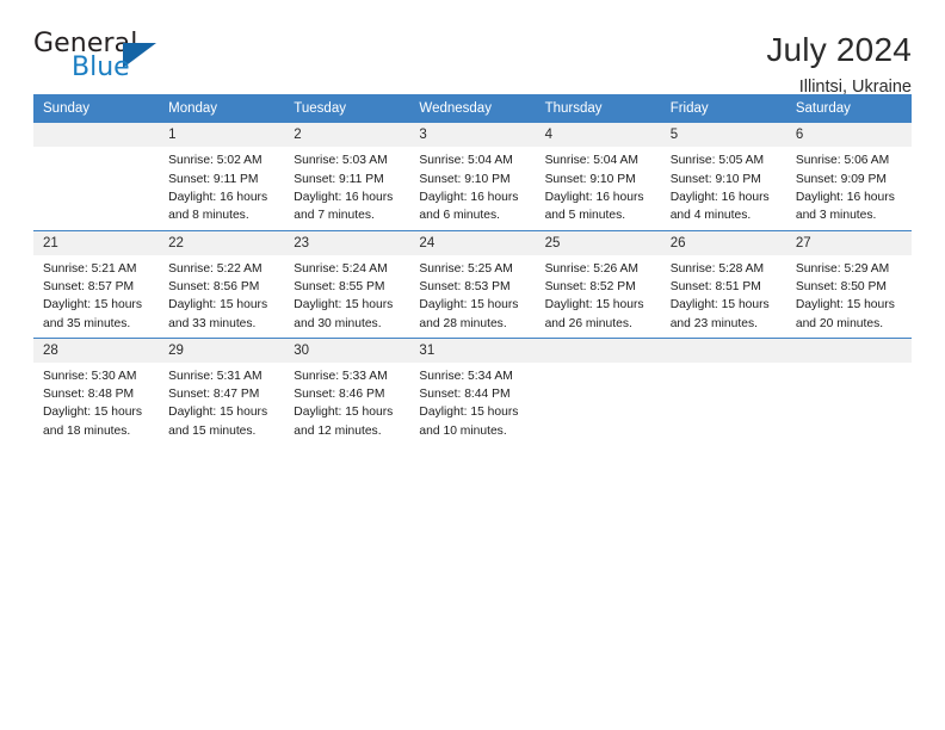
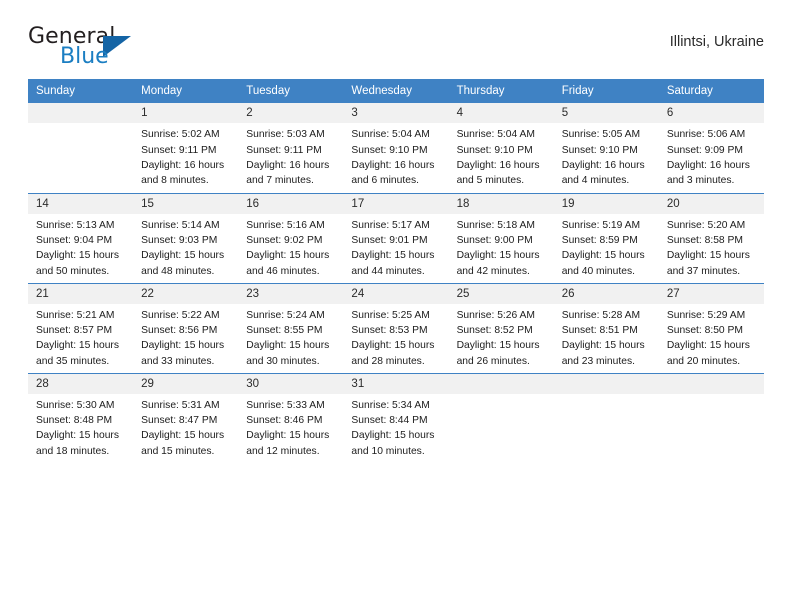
  General
  Blue
- July 2024
  Illintsi, Ukraine
  Sunday	Monday	Tuesday	Wednesday	Thursday	Friday	Saturday
  	1Sunrise: 5:02 AMSunset: 9:11 PMDaylight: 16 hoursand 8 minutes.	2Sunrise: 5:03 AMSunset: 9:11 PMDaylight: 16 hoursand 7 minutes.	3Sunrise: 5:04 AMSunset: 9:10 PMDaylight: 16 hoursand 6 minutes.	4Sunrise: 5:04 AMSunset: 9:10 PMDaylight: 16 hoursand 5 minutes.	5Sunrise: 5:05 AMSunset: 9:10 PMDaylight: 16 hoursand 4 minutes.	6Sunrise: 5:06 AMSunset: 9:09 PMDaylight: 16 hoursand 3 minutes.
+ 14Sunrise: 5:13 AMSunset: 9:04 PMDaylight: 15 hoursand 50 minutes.	15Sunrise: 5:14 AMSunset: 9:03 PMDaylight: 15 hoursand 48 minutes.	16Sunrise: 5:16 AMSunset: 9:02 PMDaylight: 15 hoursand 46 minutes.	17Sunrise: 5:17 AMSunset: 9:01 PMDaylight: 15 hoursand 44 minutes.	18Sunrise: 5:18 AMSunset: 9:00 PMDaylight: 15 hoursand 42 minutes.	19Sunrise: 5:19 AMSunset: 8:59 PMDaylight: 15 hoursand 40 minutes.	20Sunrise: 5:20 AMSunset: 8:58 PMDaylight: 15 hoursand 37 minutes.
  21Sunrise: 5:21 AMSunset: 8:57 PMDaylight: 15 hoursand 35 minutes.	22Sunrise: 5:22 AMSunset: 8:56 PMDaylight: 15 hoursand 33 minutes.	23Sunrise: 5:24 AMSunset: 8:55 PMDaylight: 15 hoursand 30 minutes.	24Sunrise: 5:25 AMSunset: 8:53 PMDaylight: 15 hoursand 28 minutes.	25Sunrise: 5:26 AMSunset: 8:52 PMDaylight: 15 hoursand 26 minutes.	26Sunrise: 5:28 AMSunset: 8:51 PMDaylight: 15 hoursand 23 minutes.	27Sunrise: 5:29 AMSunset: 8:50 PMDaylight: 15 hoursand 20 minutes.
  28Sunrise: 5:30 AMSunset: 8:48 PMDaylight: 15 hoursand 18 minutes.	29Sunrise: 5:31 AMSunset: 8:47 PMDaylight: 15 hoursand 15 minutes.	30Sunrise: 5:33 AMSunset: 8:46 PMDaylight: 15 hoursand 12 minutes.	31Sunrise: 5:34 AMSunset: 8:44 PMDaylight: 15 hoursand 10 minutes.
